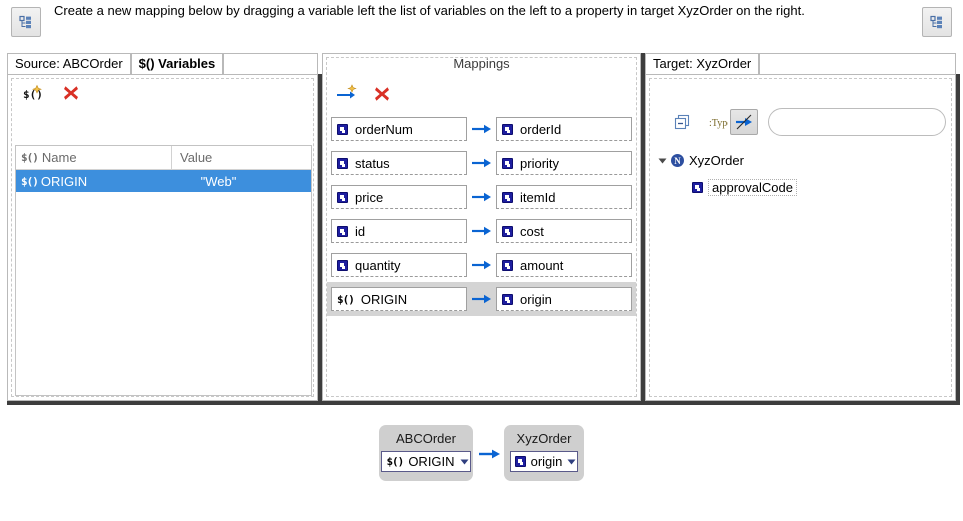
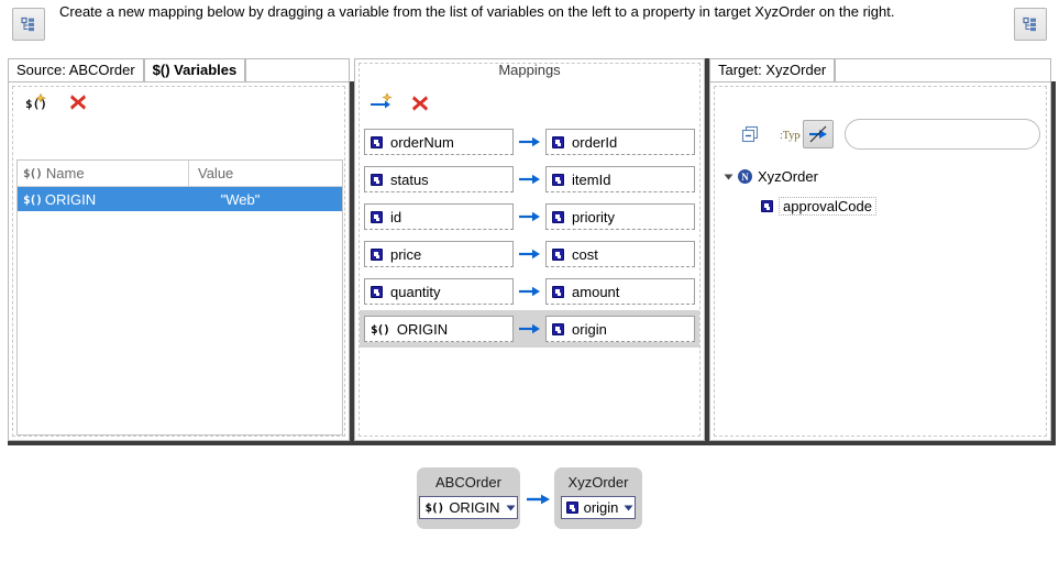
- Create a new mapping below by dragging a variable left the list of variables on the left to a property in target XyzOrder on the right.
+ Create a new mapping below by dragging a variable from the list of variables on the left to a property in target XyzOrder on the right.
  Source: ABCOrder
  $() Variables
  $()
  $()
  Name
  Value
  $()
  ORIGIN
  "Web"
  Mappings
  orderNum
  orderId
  status
- priority
+ itemId
- price
+ id
- itemId
+ priority
- id
+ price
  cost
  quantity
  amount
  $()
  ORIGIN
  origin
  Target: XyzOrder
  :Typ
  N
  XyzOrder
  approvalCode
  ABCOrder
  $()
  ORIGIN
  XyzOrder
  origin
